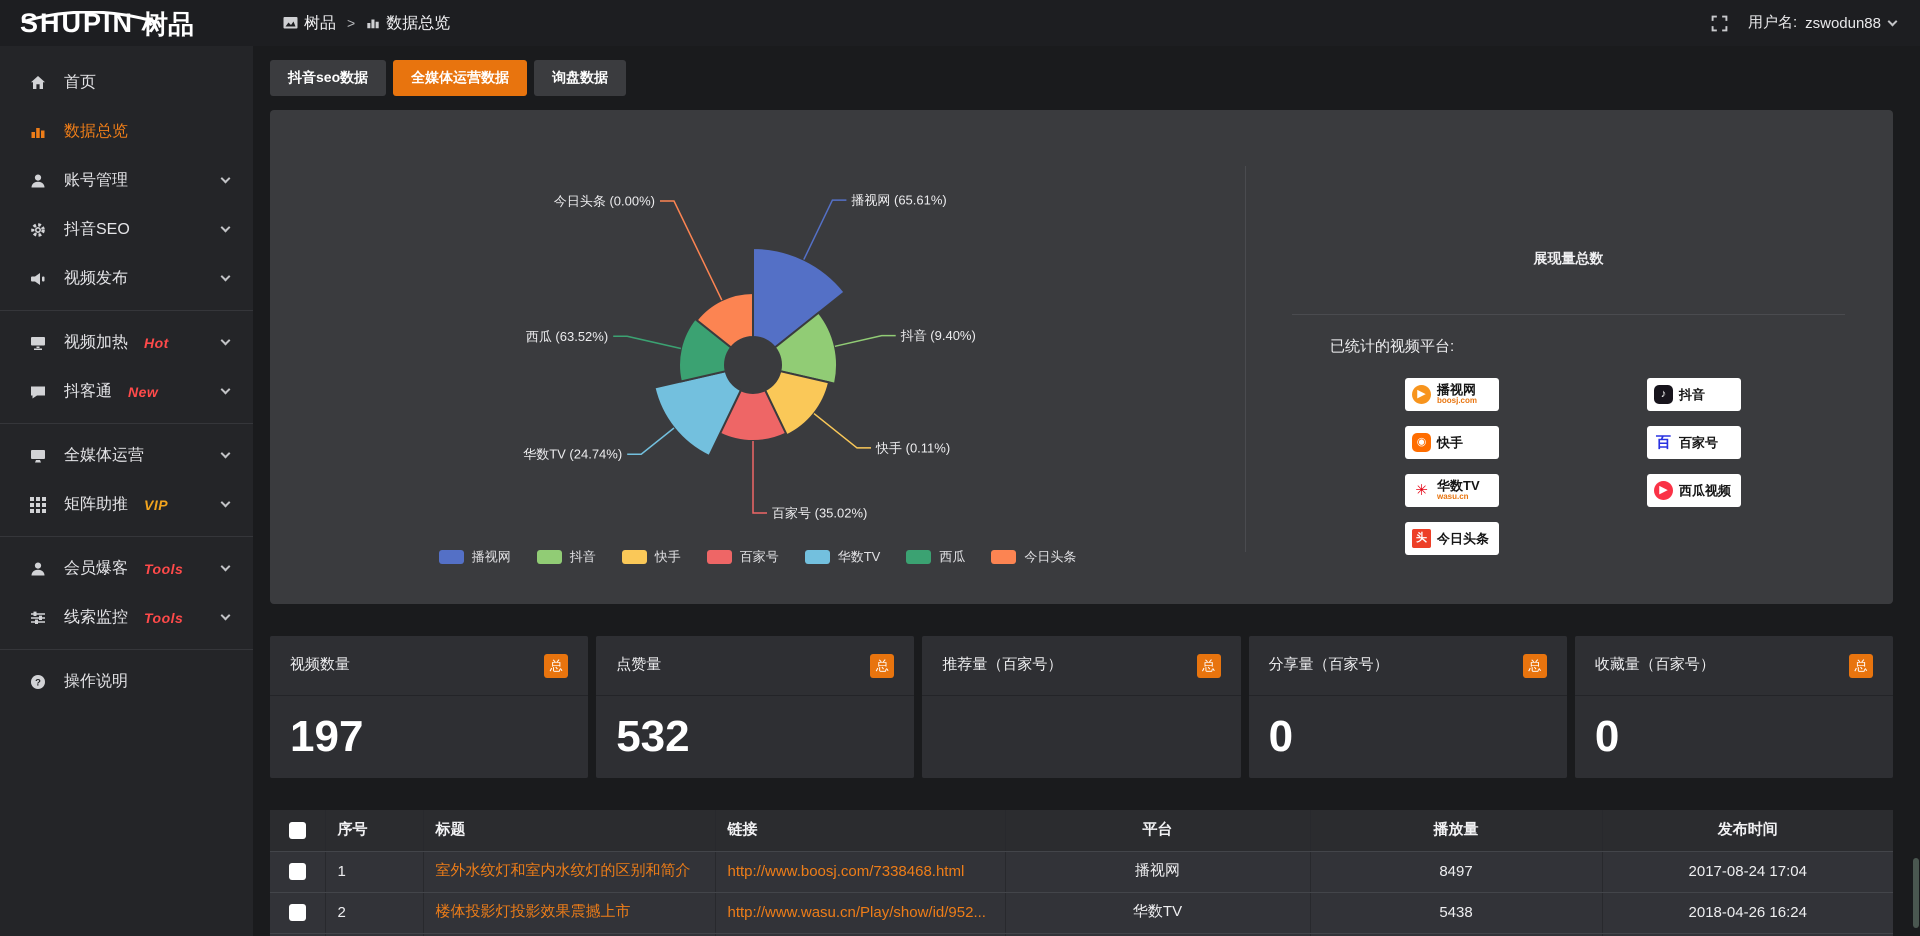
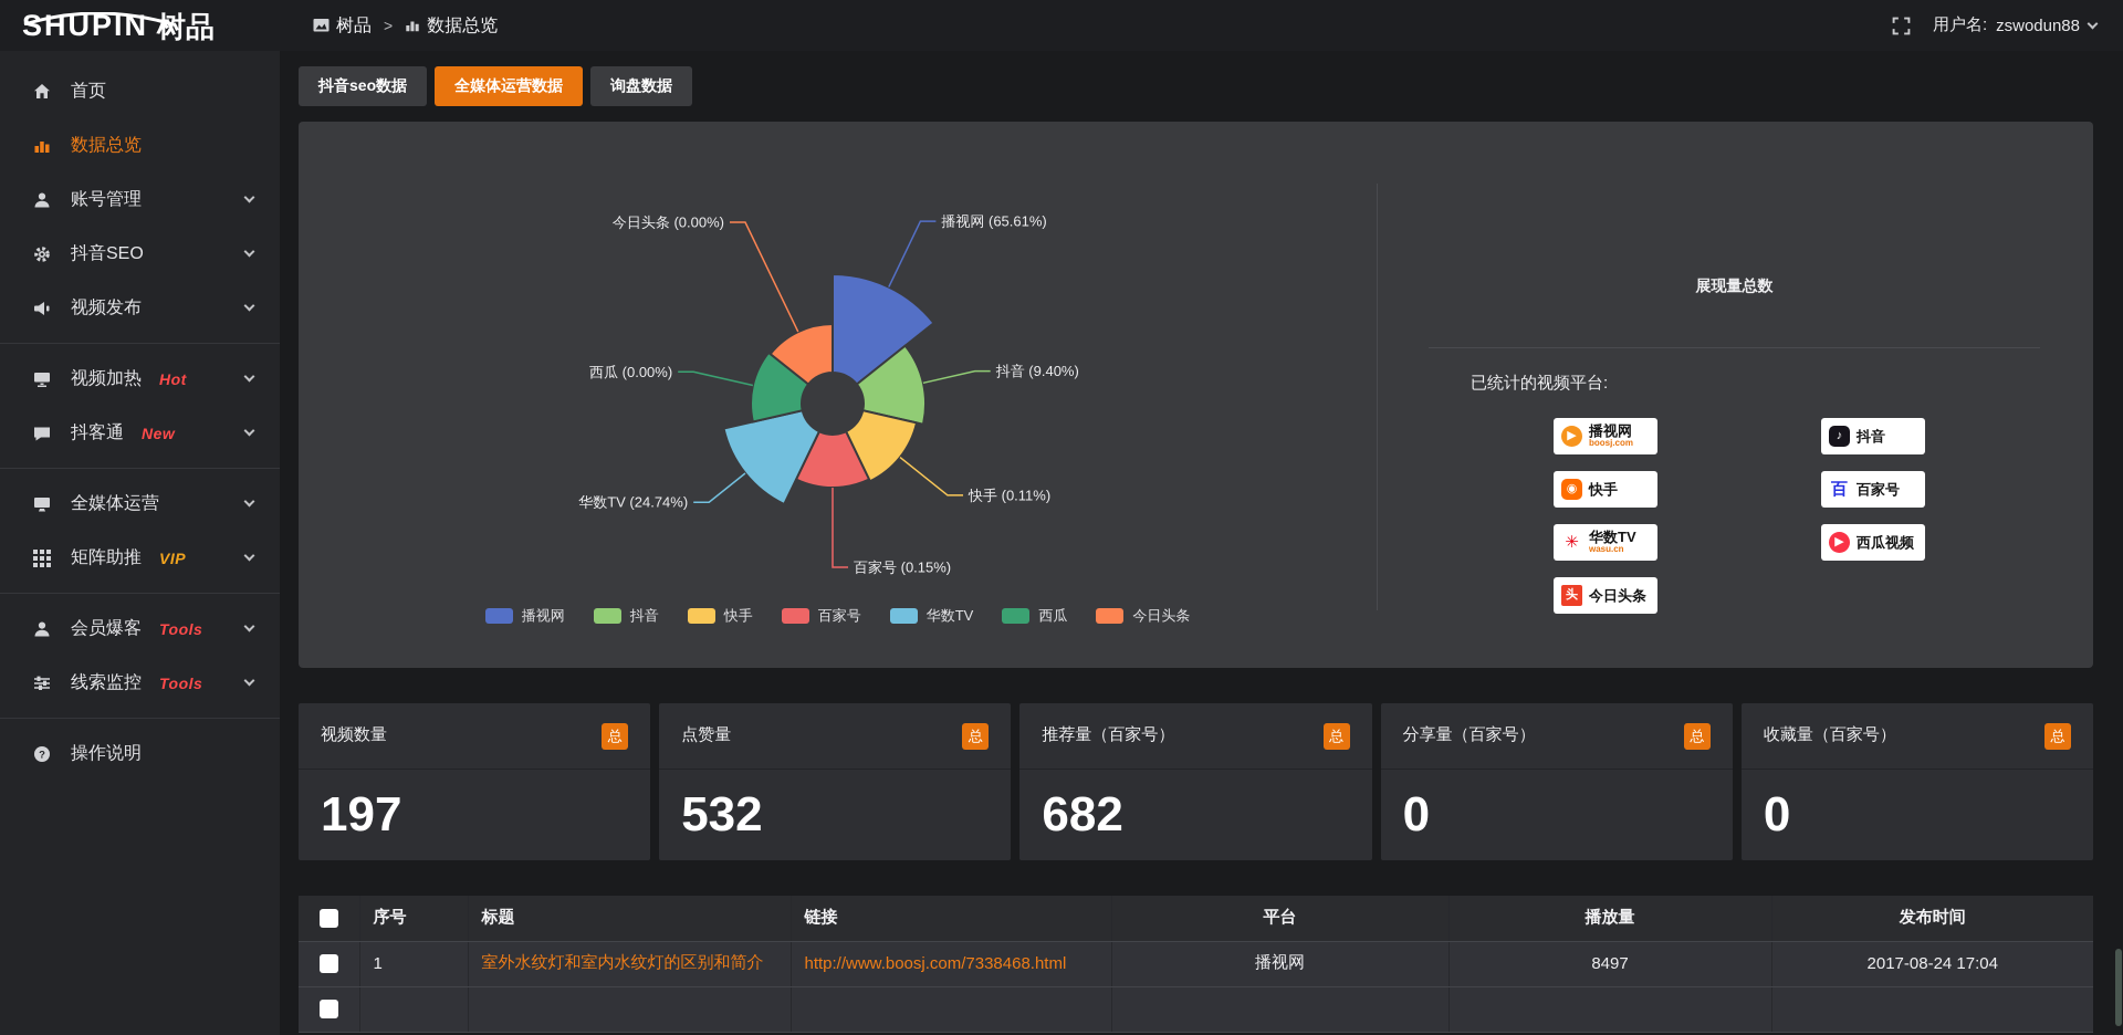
  SHUPIN
  树品
  树品
  >
  数据总览
  用户名:
  zswodun88
  首页
  数据总览
  账号管理
  抖音SEO
  视频发布
  视频加热
  Hot
  抖客通
  New
  全媒体运营
  矩阵助推
  VIP
  会员爆客
  Tools
  线索监控
  Tools
  ?
  操作说明
  抖音seo数据
  全媒体运营数据
  询盘数据
  播视网 (65.61%)
  抖音 (9.40%)
  快手 (0.11%)
- 百家号 (35.02%)
+ 百家号 (0.15%)
  华数TV (24.74%)
- 西瓜 (63.52%)
+ 西瓜 (0.00%)
  今日头条 (0.00%)
  播视网
  抖音
  快手
  百家号
  华数TV
  西瓜
  今日头条
  展现量总数
  已统计的视频平台:
  ▶
  播视网
  boosj.com
  ◉
  快手
  ✳
  华数TV
  wasu.cn
  头
  今日头条
  ♪
  抖音
  百
  百家号
  ▶
  西瓜视频
  视频数量
  总
  197
  点赞量
  总
  532
  推荐量（百家号）
  总
+ 682
  分享量（百家号）
  总
  0
  收藏量（百家号）
  总
  0
  	序号	标题	链接	平台	播放量	发布时间
  	1	室外水纹灯和室内水纹灯的区别和简介	http://www.boosj.com/7338468.html	播视网	8497	2017-08-24 17:04
- 	2	楼体投影灯投影效果震撼上市	http://www.wasu.cn/Play/show/id/952...	华数TV	5438	2018-04-26 16:24
